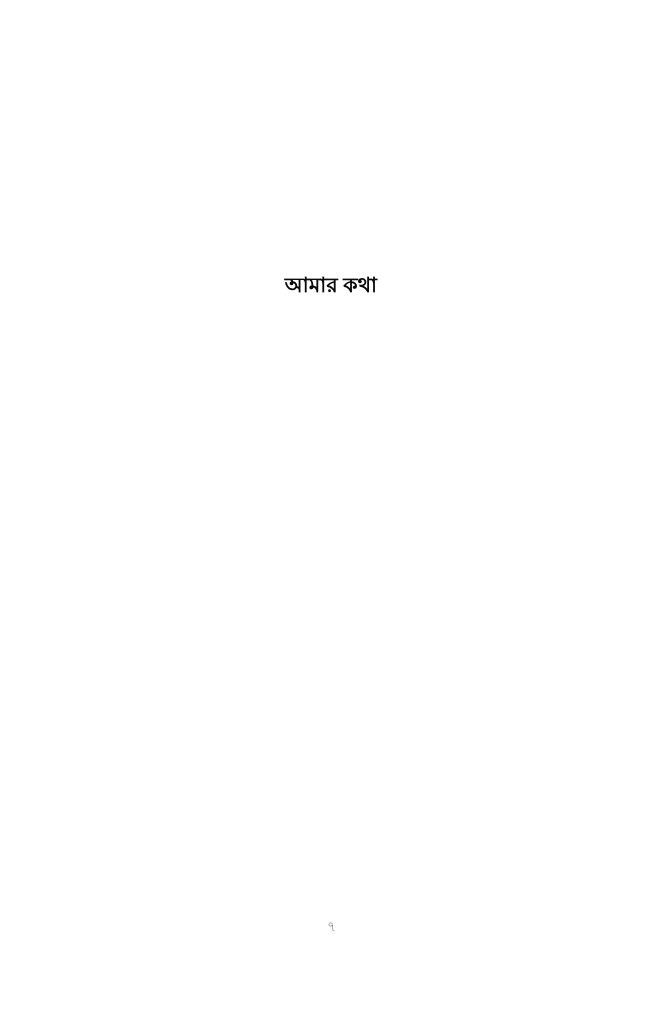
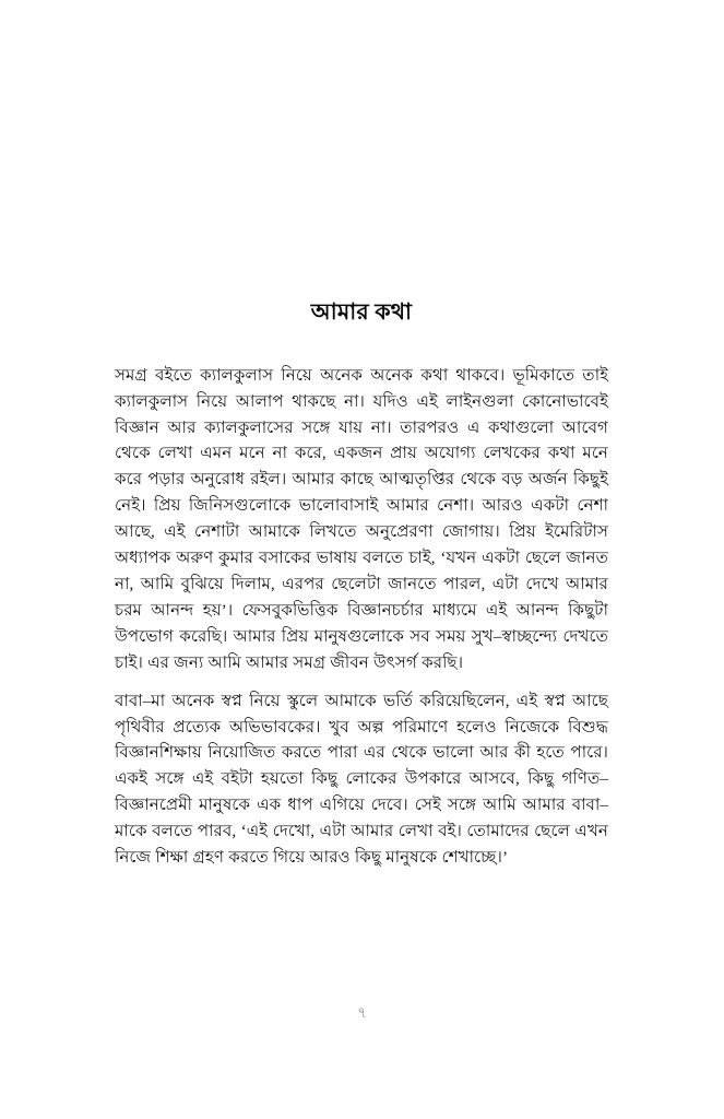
  আমার কথা
+ সমগ্র বইতে ক্যালকুলাস নিয়ে অনেক অনেক কথা থাকবে। ভূমিকাতে তাই ক্যালকুলাস নিয়ে আলাপ থাকছে না। যদিও এই লাইনগুলা কোনোভাবেই বিজ্ঞান আর ক্যালকুলাসের সঙ্গে যায় না। তারপরও এ কথাগুলো আবেগ থেকে লেখা এমন মনে না করে, একজন প্রায় অযোগ্য লেখকের কথা মনে করে পড়ার অনুরোধ রইল। আমার কাছে আত্মতৃপ্তির থেকে বড় অর্জন কিছুই নেই। প্রিয় জিনিসগুলোকে ভালোবাসাই আমার নেশা। আরও একটা নেশা আছে, এই নেশাটা আমাকে লিখতে অনুপ্রেরণা জোগায়। প্রিয় ইমেরিটাস অধ্যাপক অরুণ কুমার বসাকের ভাষায় বলতে চাই, ‘যখন একটা ছেলে জানত না, আমি বুঝিয়ে দিলাম, এরপর ছেলেটা জানতে পারল, এটা দেখে আমার চরম আনন্দ হয়’। ফেসবুকভিত্তিক বিজ্ঞানচর্চার মাধ্যমে এই আনন্দ কিছুটা উপভোগ করেছি। আমার প্রিয় মানুষগুলোকে সব সময় সুখ–স্বাচ্ছন্দ্যে দেখতে চাই। এর জন্য আমি আমার সমগ্র জীবন উৎসর্গ করছি।
+ বাবা–মা অনেক স্বপ্ন নিয়ে স্কুলে আমাকে ভর্তি করিয়েছিলেন, এই স্বপ্ন আছে পৃথিবীর প্রত্যেক অভিভাবকের। খুব অল্প পরিমাণে হলেও নিজেকে বিশুদ্ধ বিজ্ঞানশিক্ষায় নিয়োজিত করতে পারা এর থেকে ভালো আর কী হতে পারে। একই সঙ্গে এই বইটা হয়তো কিছু লোকের উপকারে আসবে, কিছু গণিত–বিজ্ঞানপ্রেমী মানুষকে এক ধাপ এগিয়ে দেবে। সেই সঙ্গে আমি আমার বাবা–মাকে বলতে পারব, ‘এই দেখো, এটা আমার লেখা বই। তোমাদের ছেলে এখন নিজে শিক্ষা গ্রহণ করতে গিয়ে আরও কিছু মানুষকে শেখাচ্ছে।’
  ৭
